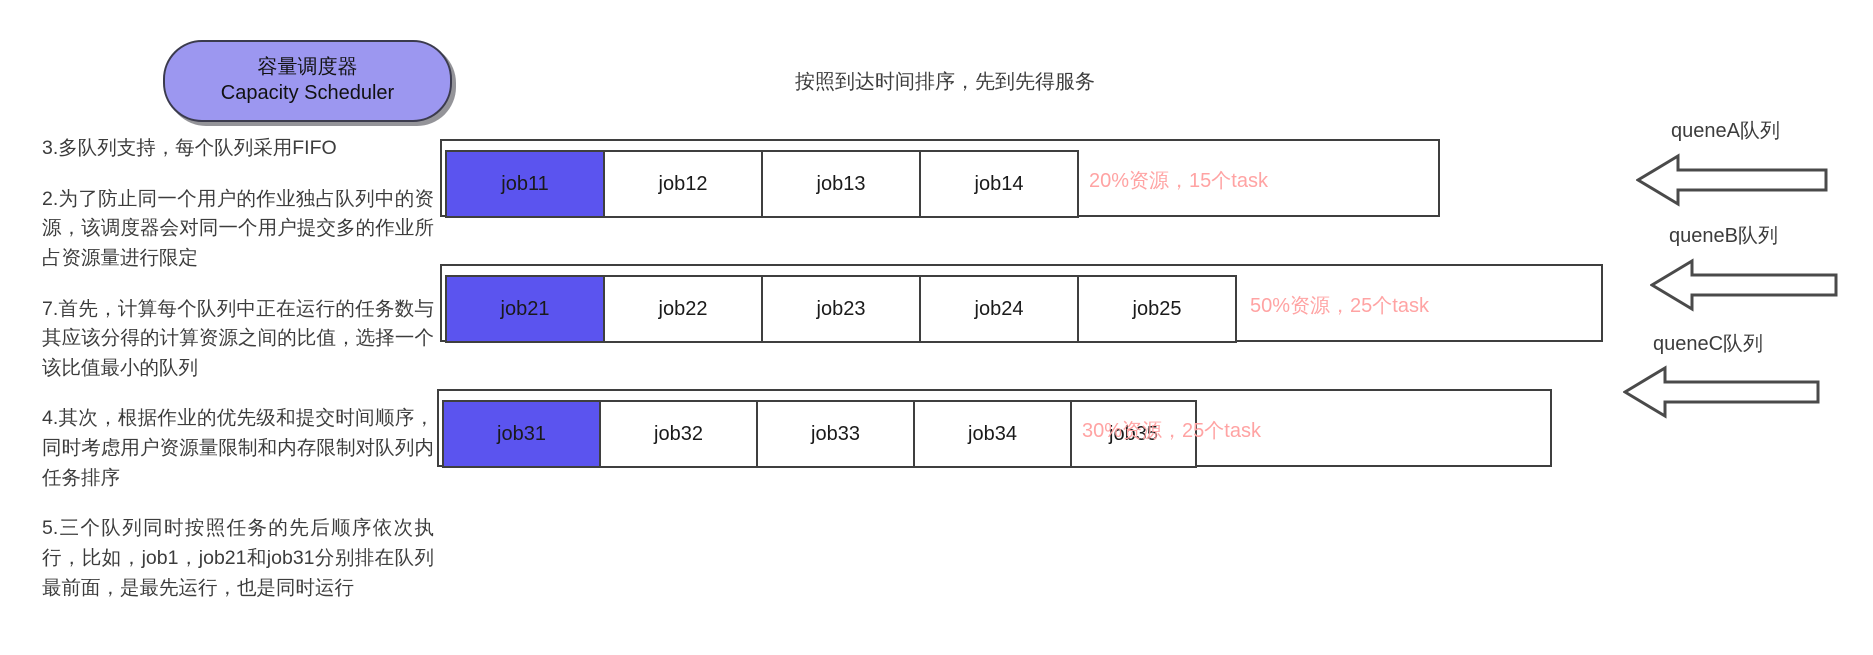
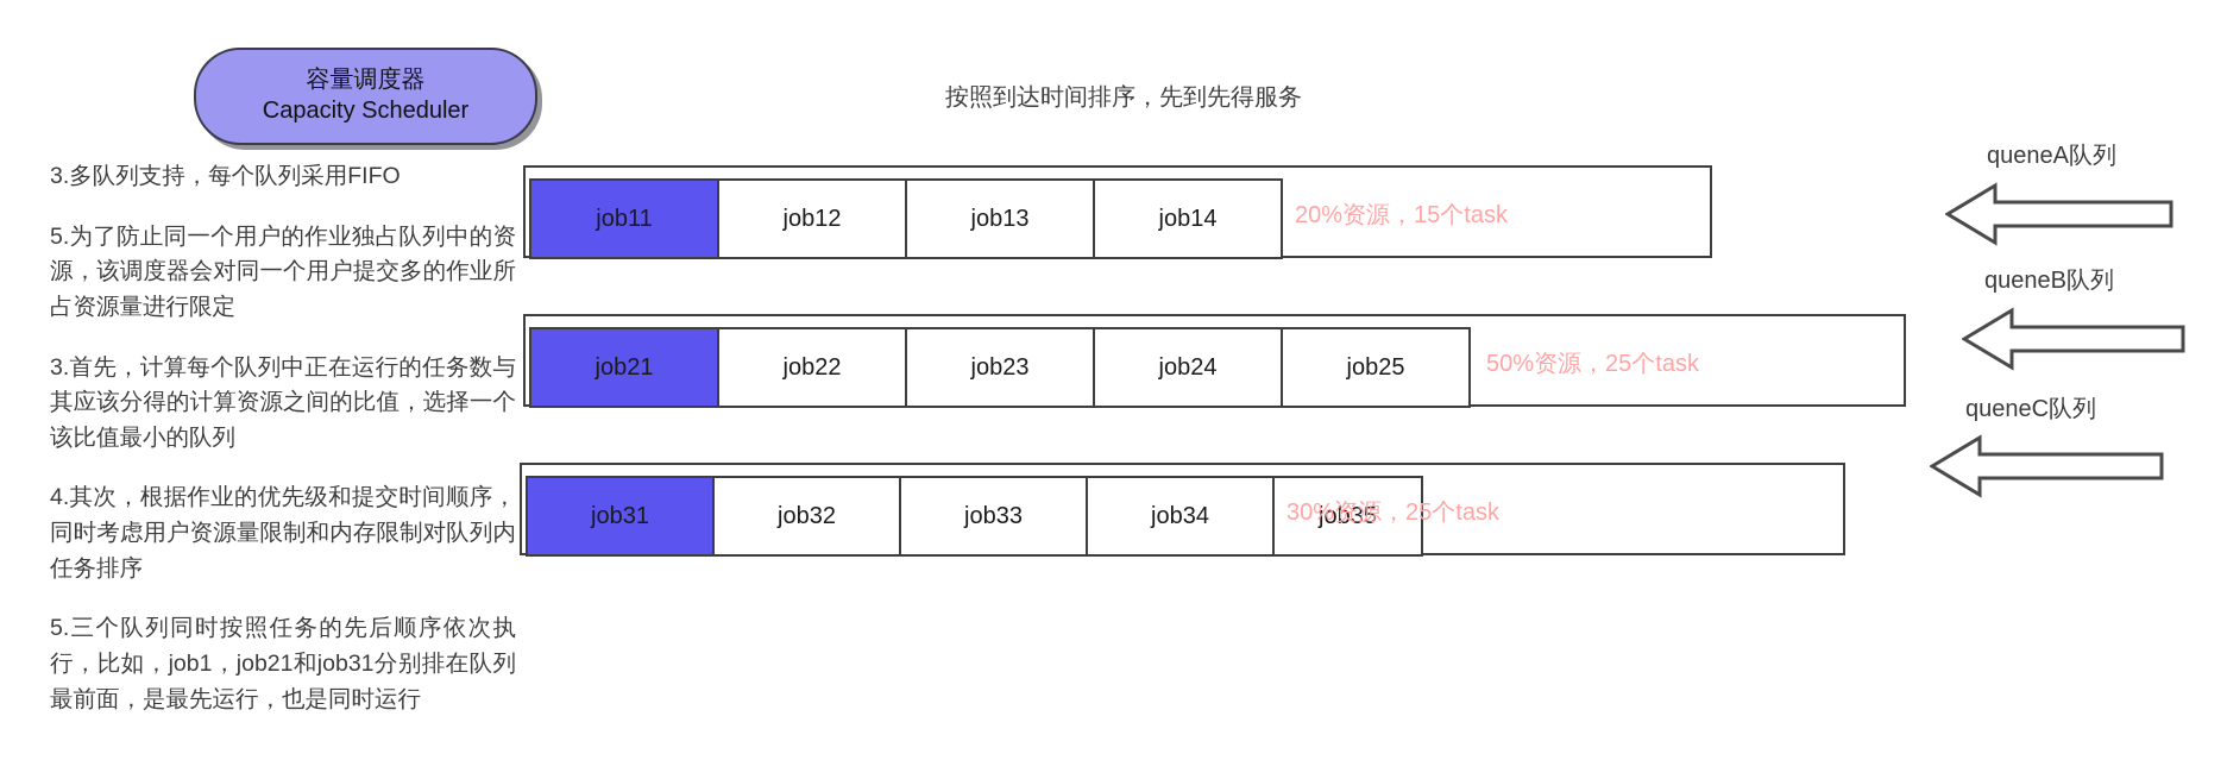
  容量调度器
  Capacity Scheduler
  3.多队列支持，每个队列采用FIFO
- 2.为了防止同一个用户的作业独占队列中的资源，该调度器会对同一个用户提交多的作业所占资源量进行限定
+ 5.为了防止同一个用户的作业独占队列中的资源，该调度器会对同一个用户提交多的作业所占资源量进行限定
- 7.首先，计算每个队列中正在运行的任务数与其应该分得的计算资源之间的比值，选择一个该比值最小的队列
+ 3.首先，计算每个队列中正在运行的任务数与其应该分得的计算资源之间的比值，选择一个该比值最小的队列
  4.其次，根据作业的优先级和提交时间顺序，同时考虑用户资源量限制和内存限制对队列内任务排序
  5.三个队列同时按照任务的先后顺序依次执行，比如，job1，job21和job31分别排在队列最前面，是最先运行，也是同时运行
  按照到达时间排序，先到先得服务
  job11
  job12
  job13
  job14
  20%资源，15个task
  job21
  job22
  job23
  job24
  job25
  50%资源，25个task
  job31
  job32
  job33
  job34
  job35
  30%资源，25个task
  queneA队列
  queneB队列
  queneC队列
